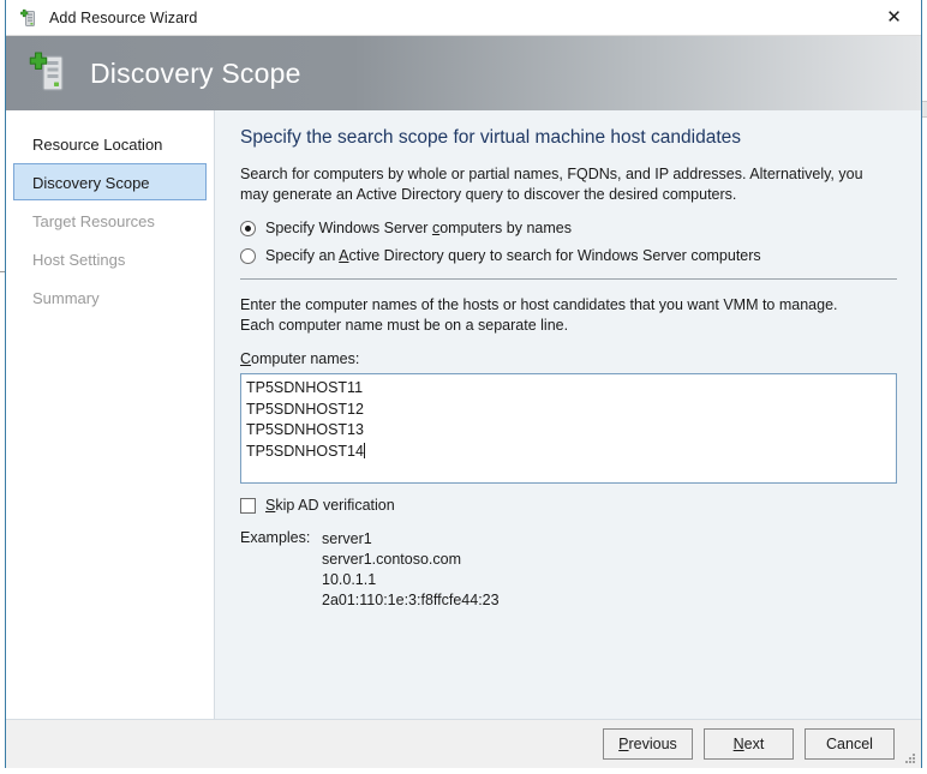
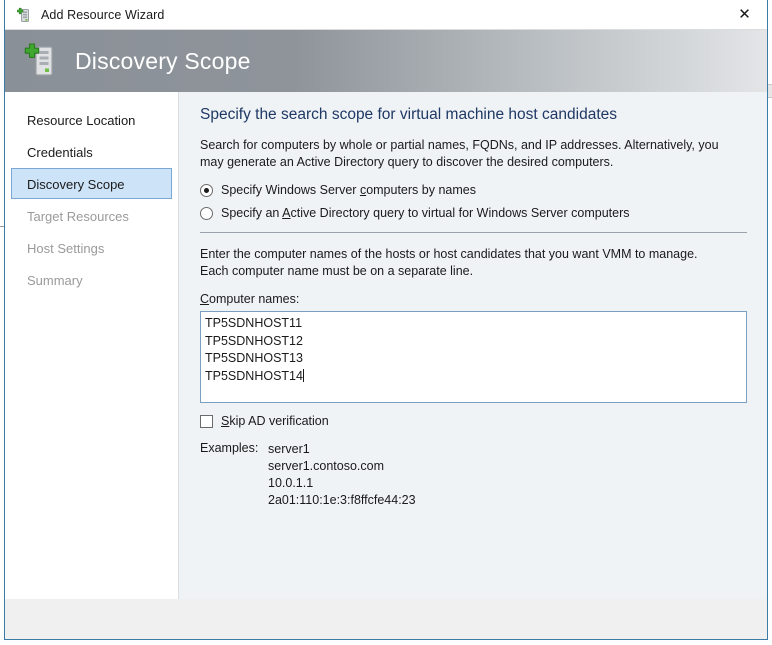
  Add Resource Wizard
  ✕
  Discovery Scope
  Resource Location
+ Credentials
  Discovery Scope
  Target Resources
  Host Settings
  Summary
  Specify the search scope for virtual machine host candidates
  Search for computers by whole or partial names, FQDNs, and IP addresses. Alternatively, you may generate an Active Directory query to discover the desired computers.
  Specify Windows Server computers by names
- Specify an Active Directory query to search for Windows Server computers
+ Specify an Active Directory query to virtual for Windows Server computers
  Enter the computer names of the hosts or host candidates that you want VMM to manage. Each computer name must be on a separate line.
  Computer names:
  TP5SDNHOST11
  TP5SDNHOST12
  TP5SDNHOST13
  TP5SDNHOST14
  Skip AD verification
  Examples:
  server1
  server1.contoso.com
  10.0.1.1
  2a01:110:1e:3:f8ffcfe44:23
- P
- revious
- N
- ext
- Cancel
